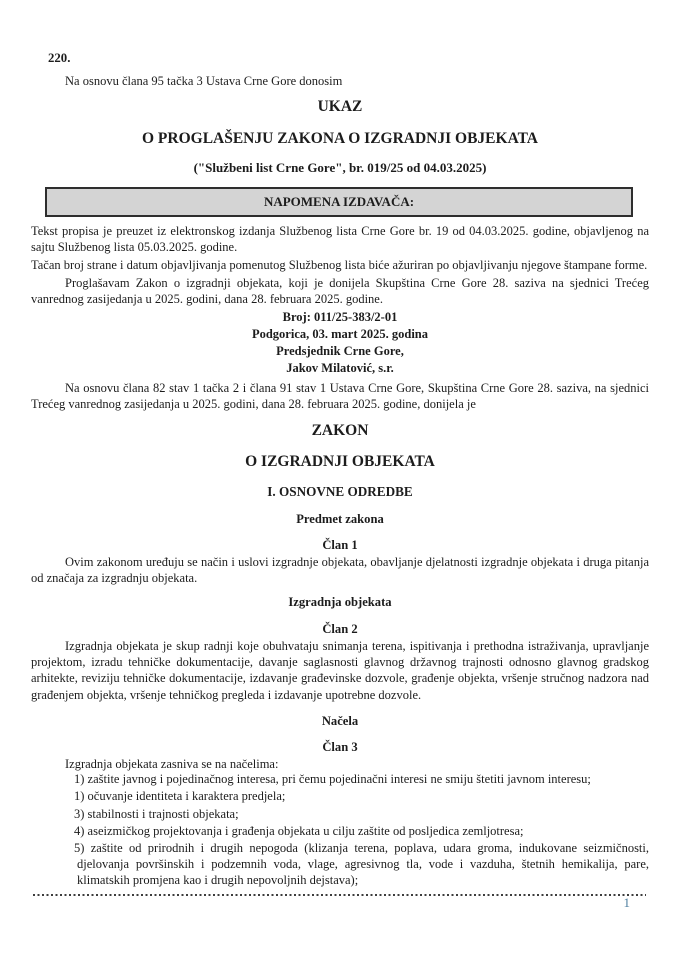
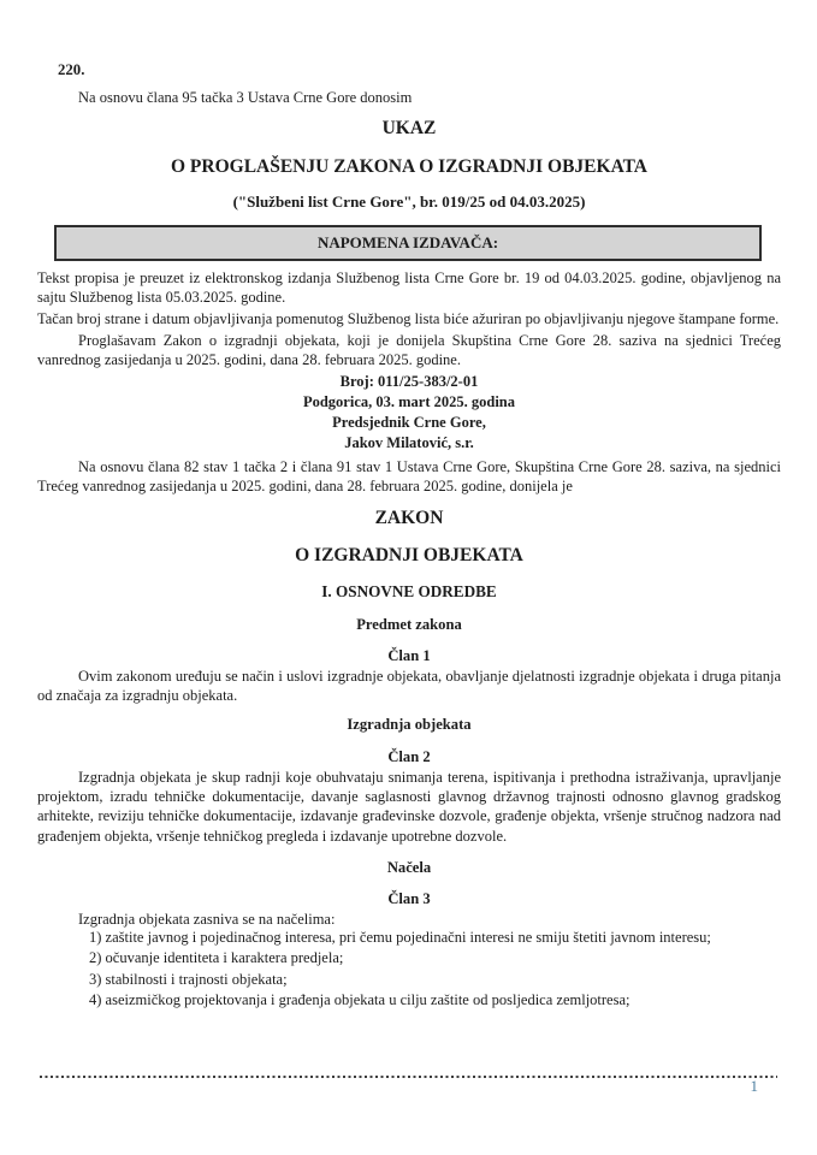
  220.
  Na osnovu člana 95 tačka 3 Ustava Crne Gore donosim
  UKAZ
  O PROGLAŠENJU ZAKONA O IZGRADNJI OBJEKATA
  ("Službeni list Crne Gore", br. 019/25 od 04.03.2025)
  NAPOMENA IZDAVAČA:
  Tekst propisa je preuzet iz elektronskog izdanja Službenog lista Crne Gore br. 19 od 04.03.2025. godine, objavljenog na sajtu Službenog lista 05.03.2025. godine.
  Tačan broj strane i datum objavljivanja pomenutog Službenog lista biće ažuriran po objavljivanju njegove štampane forme.
  Proglašavam Zakon o izgradnji objekata, koji je donijela Skupština Crne Gore 28. saziva na sjednici Trećeg vanrednog zasijedanja u 2025. godini, dana 28. februara 2025. godine.
  Broj: 011/25-383/2-01
  Podgorica, 03. mart 2025. godina
  Predsjednik Crne Gore,
  Jakov Milatović, s.r.
  Na osnovu člana 82 stav 1 tačka 2 i člana 91 stav 1 Ustava Crne Gore, Skupština Crne Gore 28. saziva, na sjednici Trećeg vanrednog zasijedanja u 2025. godini, dana 28. februara 2025. godine, donijela je
  ZAKON
  O IZGRADNJI OBJEKATA
  I. OSNOVNE ODREDBE
  Predmet zakona
  Član 1
  Ovim zakonom uređuju se način i uslovi izgradnje objekata, obavljanje djelatnosti izgradnje objekata i druga pitanja od značaja za izgradnju objekata.
  Izgradnja objekata
  Član 2
  Izgradnja objekata je skup radnji koje obuhvataju snimanja terena, ispitivanja i prethodna istraživanja, upravljanje projektom, izradu tehničke dokumentacije, davanje saglasnosti glavnog državnog trajnosti odnosno glavnog gradskog arhitekte, reviziju tehničke dokumentacije, izdavanje građevinske dozvole, građenje objekta, vršenje stručnog nadzora nad građenjem objekta, vršenje tehničkog pregleda i izdavanje upotrebne dozvole.
  Načela
  Član 3
  Izgradnja objekata zasniva se na načelima:
  1) zaštite javnog i pojedinačnog interesa, pri čemu pojedinačni interesi ne smiju štetiti javnom interesu;
- 1) očuvanje identiteta i karaktera predjela;
+ 2) očuvanje identiteta i karaktera predjela;
  3) stabilnosti i trajnosti objekata;
  4) aseizmičkog projektovanja i građenja objekata u cilju zaštite od posljedica zemljotresa;
- 5) zaštite od prirodnih i drugih nepogoda (klizanja terena, poplava, udara groma, indukovane seizmičnosti, djelovanja površinskih i podzemnih voda, vlage, agresivnog tla, vode i vazduha, štetnih hemikalija, pare, klimatskih promjena kao i drugih nepovoljnih dejstava);
  1
